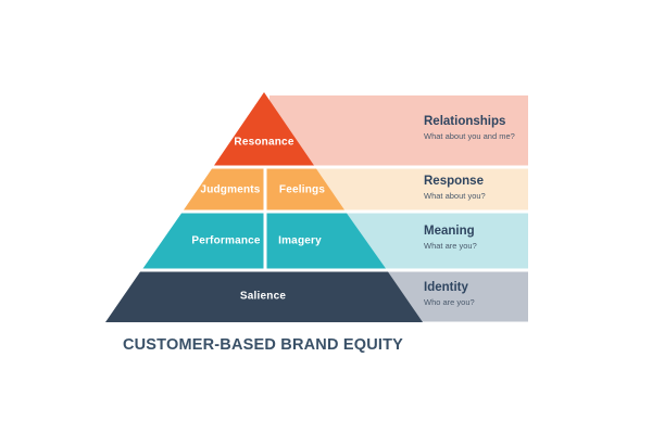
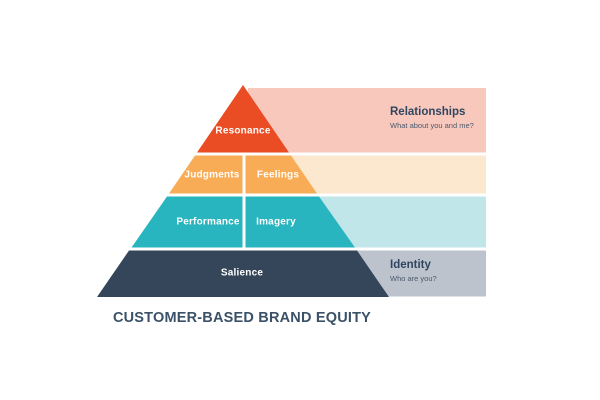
  Resonance
  Judgments
  Feelings
  Performance
  Imagery
  Salience
  Relationships
  What about you and me?
- Response
- What about you?
- Meaning
- What are you?
  Identity
  Who are you?
  CUSTOMER-BASED BRAND EQUITY
